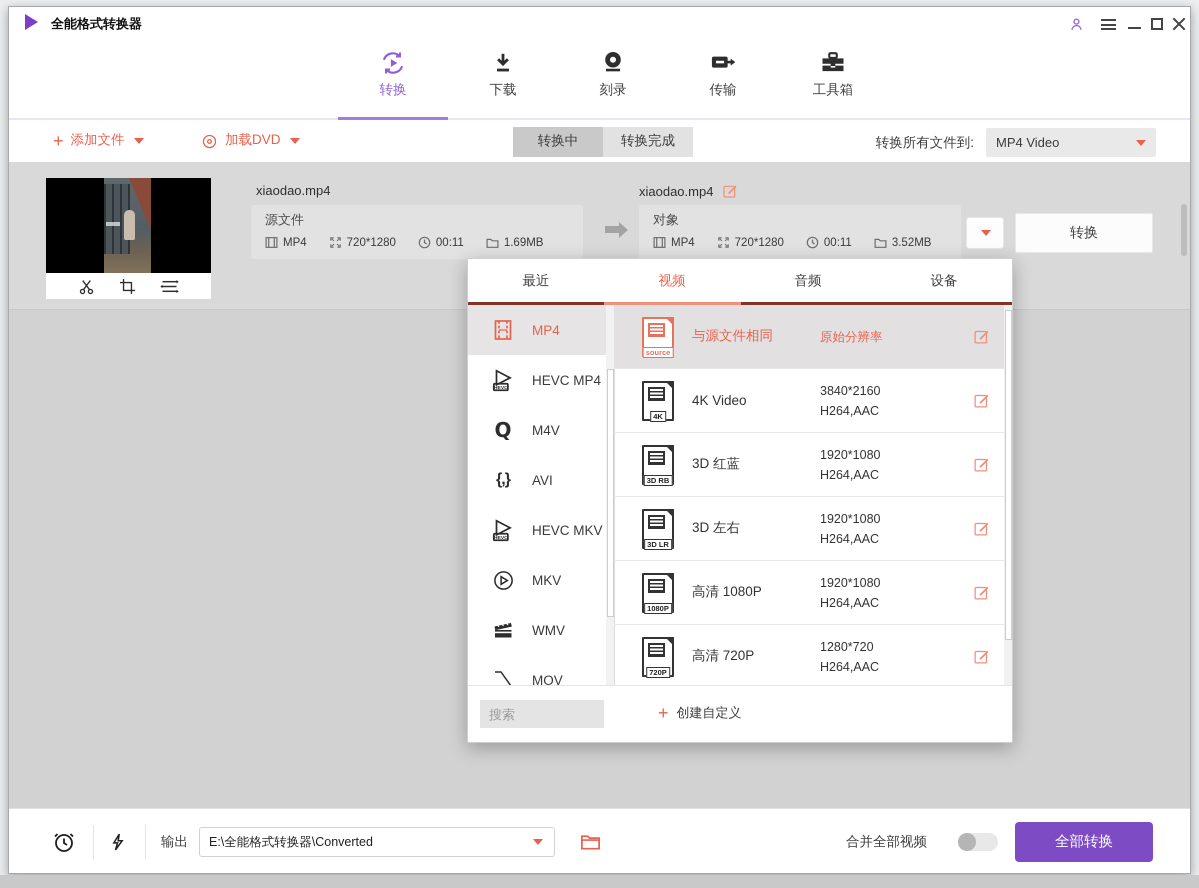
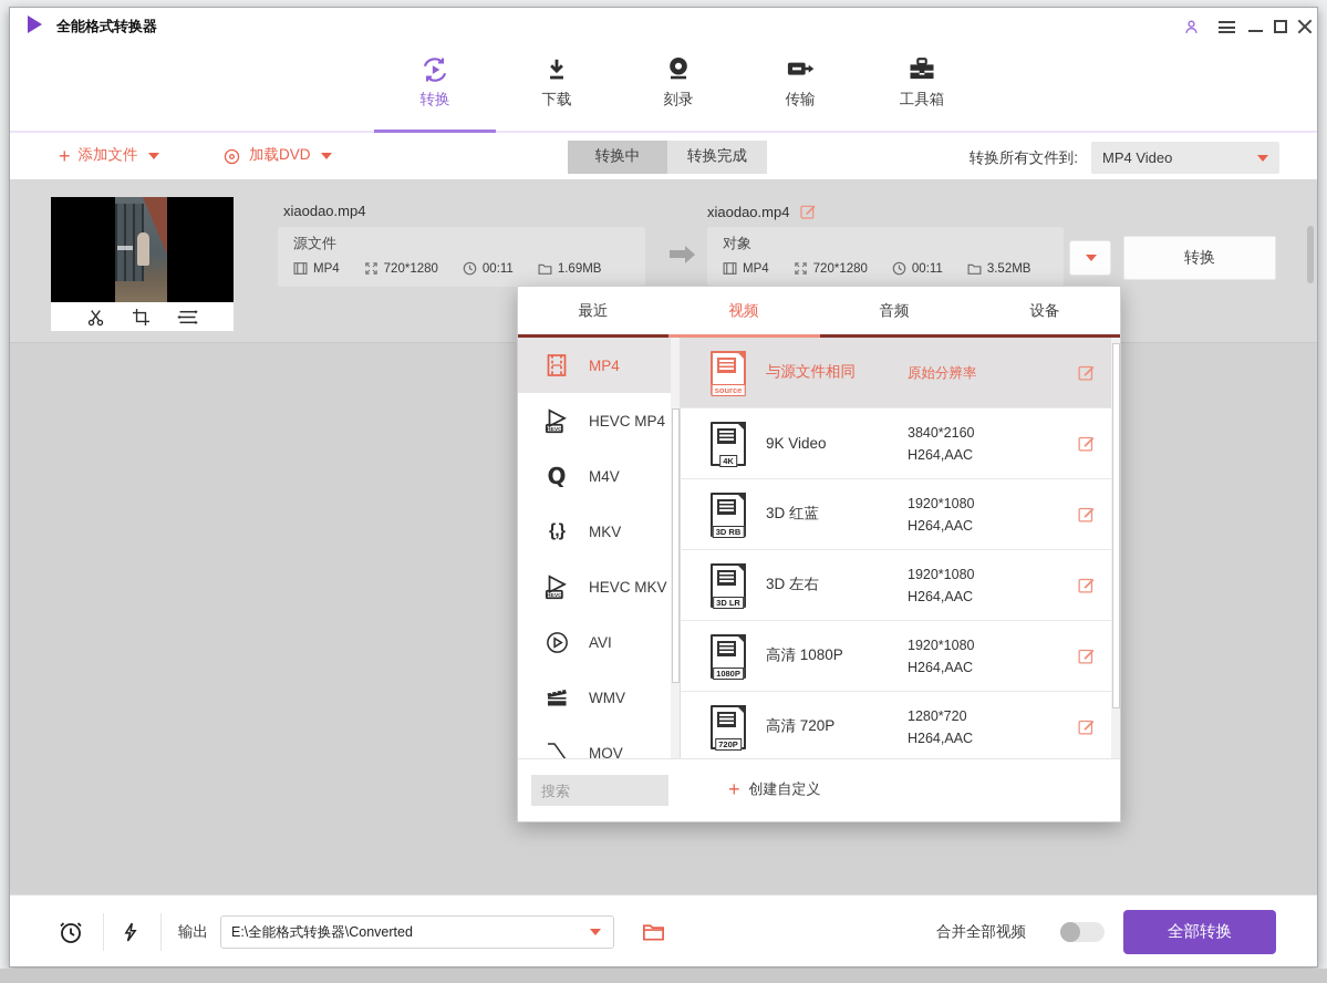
  全能格式转换器
  转换
  下载
  刻录
  传输
  工具箱
  +
  添加文件
  加载DVD
  转换中
  转换完成
  转换所有文件到:
  MP4 Video
  xiaodao.mp4
  源文件
  MP4
  720*1280
  00:11
  1.69MB
  xiaodao.mp4
  对象
  MP4
  720*1280
  00:11
  3.52MB
  转换
  最近
  视频
  音频
  设备
  MP4
  HEVC MP4
  Q
  M4V
  {,}
- AVI
+ MKV
  HEVC MKV
- MKV
+ AVI
  WMV
  MOV
  source
  与源文件相同
  原始分辨率
  4K
- 4K Video
+ 9K Video
  3840*2160
  H264,AAC
  3D RB
  3D 红蓝
  1920*1080
  H264,AAC
  3D LR
  3D 左右
  1920*1080
  H264,AAC
  1080P
  高清 1080P
  1920*1080
  H264,AAC
  720P
  高清 720P
  1280*720
  H264,AAC
  搜索
  +
  创建自定义
  输出
  E:\全能格式转换器\Converted
  合并全部视频
  全部转换
